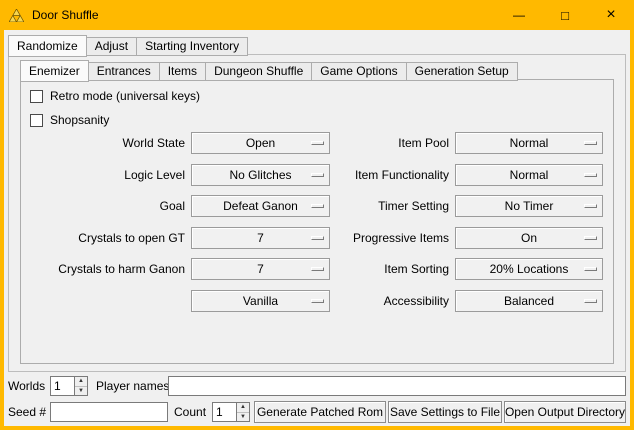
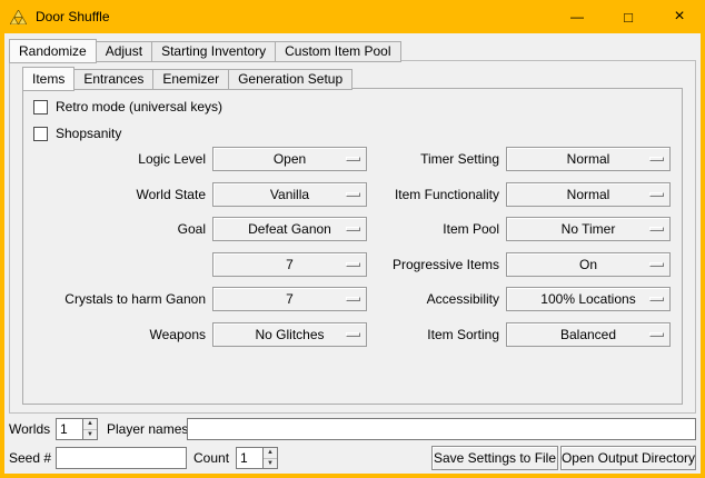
  Door Shuffle
  —
  □
  ×
  Randomize
  Adjust
  Starting Inventory
+ Custom Item Pool
- Enemizer
+ Items
  Entrances
- Items
+ Enemizer
- Dungeon Shuffle
- Game Options
  Generation Setup
  Retro mode (universal keys)
  Shopsanity
- World State
+ Logic Level
  Open
- Logic Level
+ World State
- No Glitches
+ Vanilla
  Goal
  Defeat Ganon
- Crystals to open GT
  7
  Crystals to harm Ganon
  7
+ Weapons
- Vanilla
+ No Glitches
- Item Pool
+ Timer Setting
  Normal
  Item Functionality
  Normal
- Timer Setting
+ Item Pool
  No Timer
  Progressive Items
  On
- Item Sorting
+ Accessibility
- 20% Locations
+ 100% Locations
- Accessibility
+ Item Sorting
  Balanced
  Worlds
  1
  Player names
  Seed #
  Count
  1
- Generate Patched Rom
  Save Settings to File
  Open Output Directory
